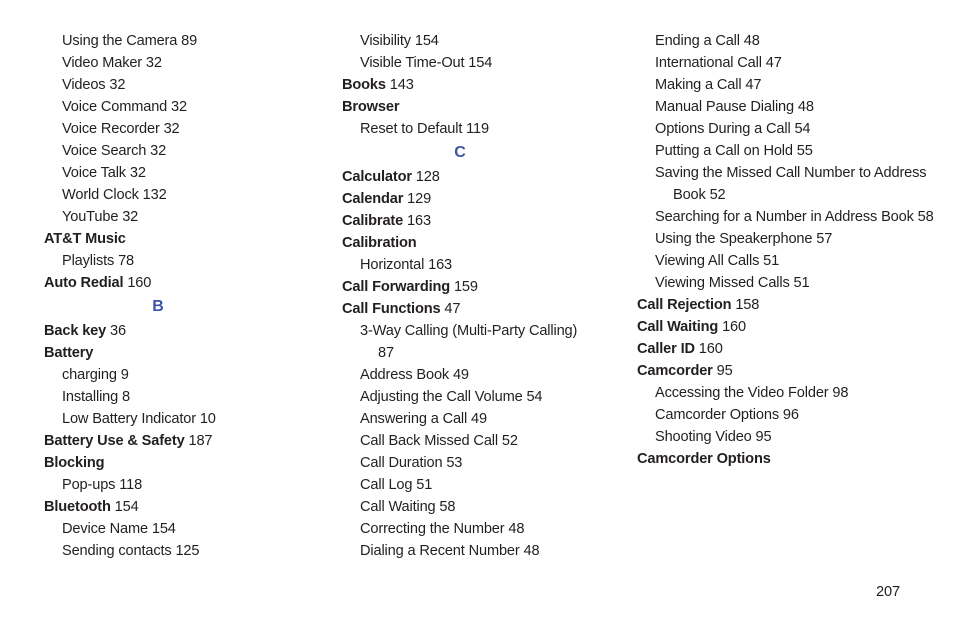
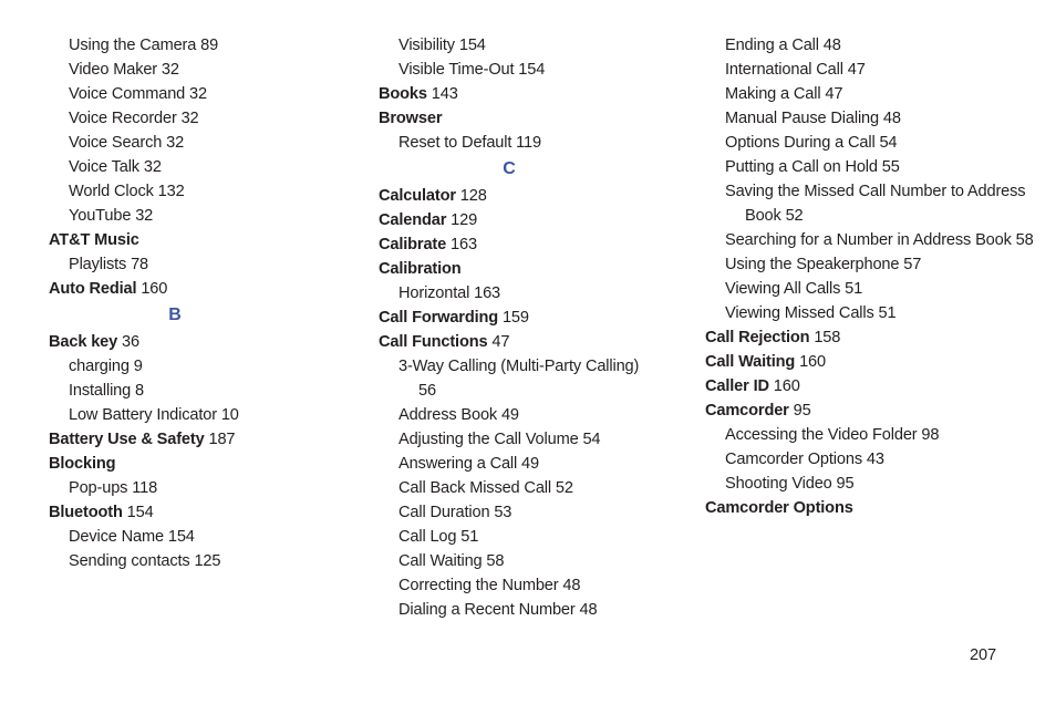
  Using the Camera 89
  Video Maker 32
- Videos 32
  Voice Command 32
  Voice Recorder 32
  Voice Search 32
  Voice Talk 32
  World Clock 132
  YouTube 32
  AT&T Music
  Playlists 78
  Auto Redial 160
  B
  Back key 36
- Battery
  charging 9
  Installing 8
  Low Battery Indicator 10
  Battery Use & Safety 187
  Blocking
  Pop-ups 118
  Bluetooth 154
  Device Name 154
  Sending contacts 125
  Visibility 154
  Visible Time-Out 154
  Books 143
  Browser
  Reset to Default 119
  C
  Calculator 128
  Calendar 129
  Calibrate 163
  Calibration
  Horizontal 163
  Call Forwarding 159
  Call Functions 47
- 3-Way Calling (Multi-Party Calling) 87
+ 3-Way Calling (Multi-Party Calling) 56
  Address Book 49
  Adjusting the Call Volume 54
  Answering a Call 49
  Call Back Missed Call 52
  Call Duration 53
  Call Log 51
  Call Waiting 58
  Correcting the Number 48
  Dialing a Recent Number 48
  Ending a Call 48
  International Call 47
  Making a Call 47
  Manual Pause Dialing 48
  Options During a Call 54
  Putting a Call on Hold 55
  Saving the Missed Call Number to Address Book 52
  Searching for a Number in Address Book 58
  Using the Speakerphone 57
  Viewing All Calls 51
  Viewing Missed Calls 51
  Call Rejection 158
  Call Waiting 160
  Caller ID 160
  Camcorder 95
  Accessing the Video Folder 98
- Camcorder Options 96
+ Camcorder Options 43
  Shooting Video 95
  Camcorder Options
  207
